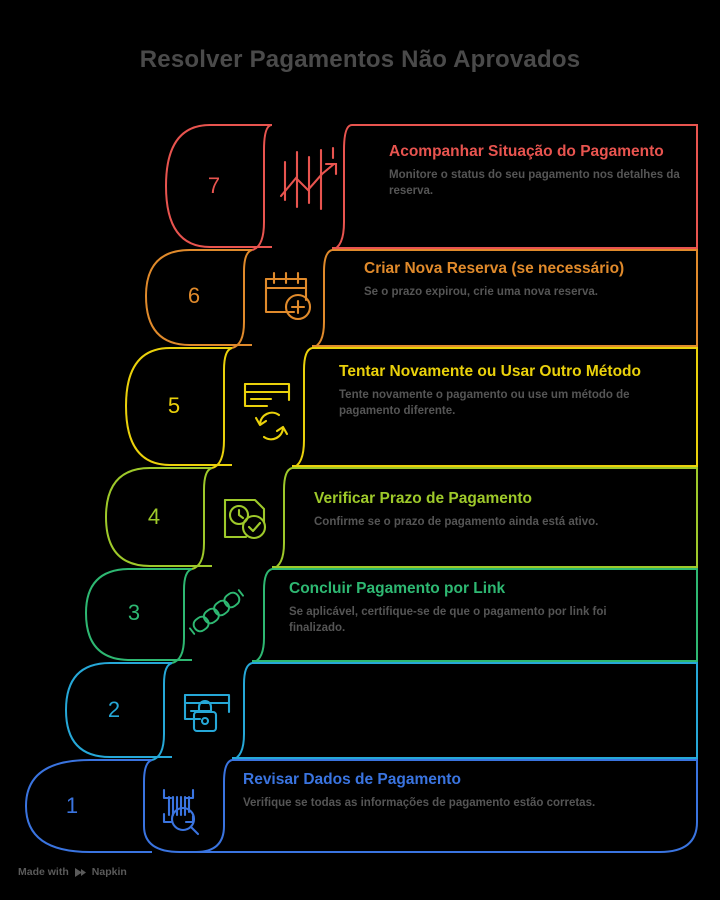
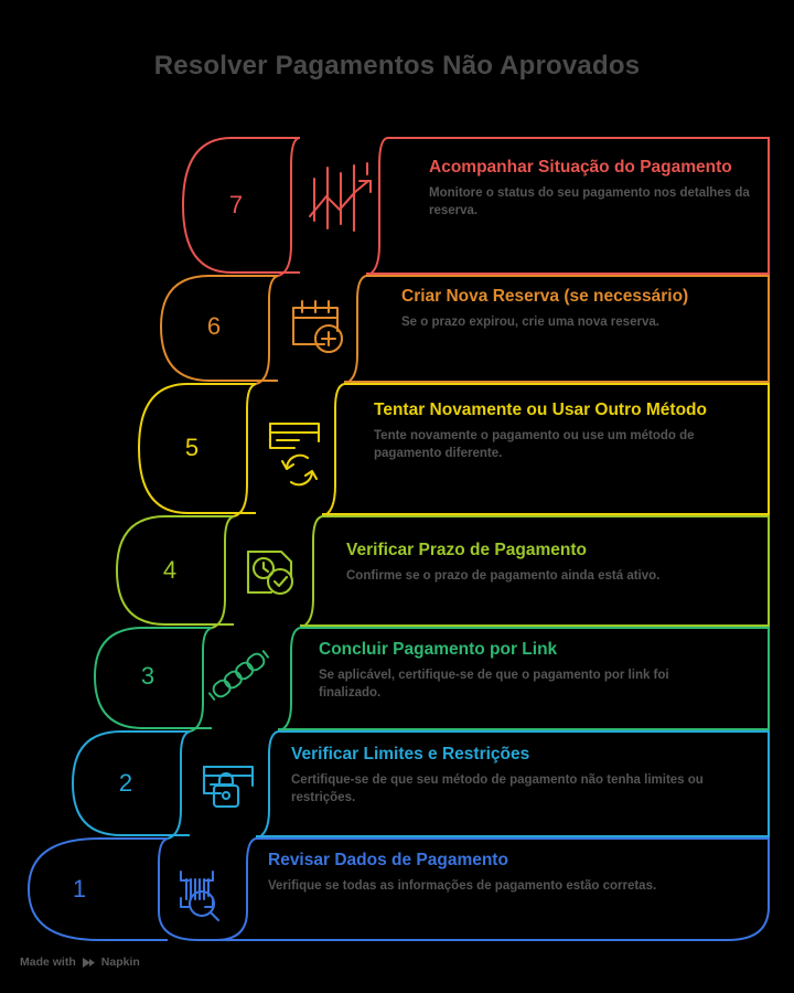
  Resolver Pagamentos Não Aprovados
  7
  Acompanhar Situação do Pagamento
  Monitore o status do seu pagamento nos detalhes da reserva.
  6
  Criar Nova Reserva (se necessário)
  Se o prazo expirou, crie uma nova reserva.
  5
  Tentar Novamente ou Usar Outro Método
  Tente novamente o pagamento ou use um método de pagamento diferente.
  4
  Verificar Prazo de Pagamento
  Confirme se o prazo de pagamento ainda está ativo.
  3
  Concluir Pagamento por Link
  Se aplicável, certifique-se de que o pagamento por link foi finalizado.
  2
+ Verificar Limites e Restrições
+ Certifique-se de que seu método de pagamento não tenha limites ou restrições.
  1
  Revisar Dados de Pagamento
  Verifique se todas as informações de pagamento estão corretas.
  Made with
  Napkin
